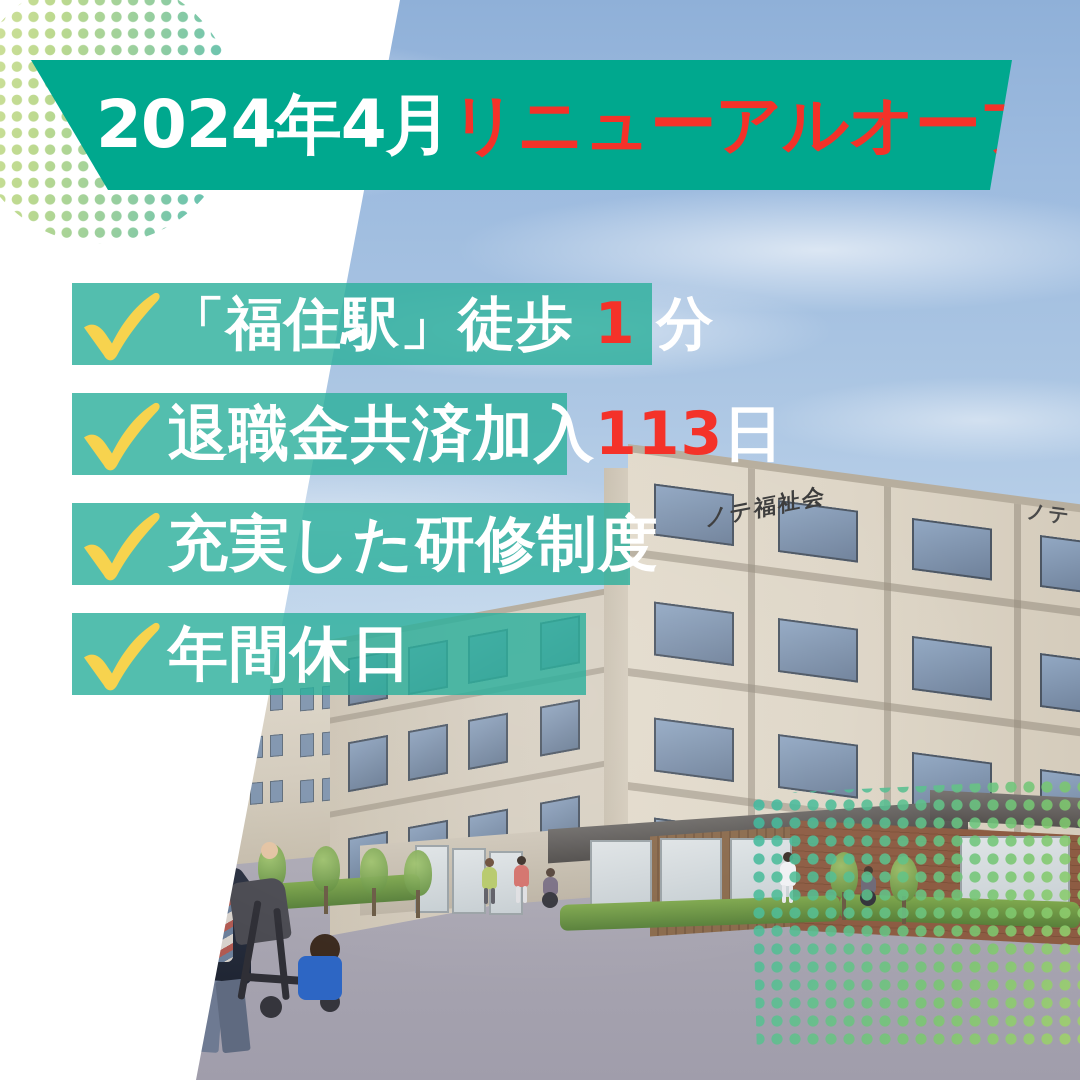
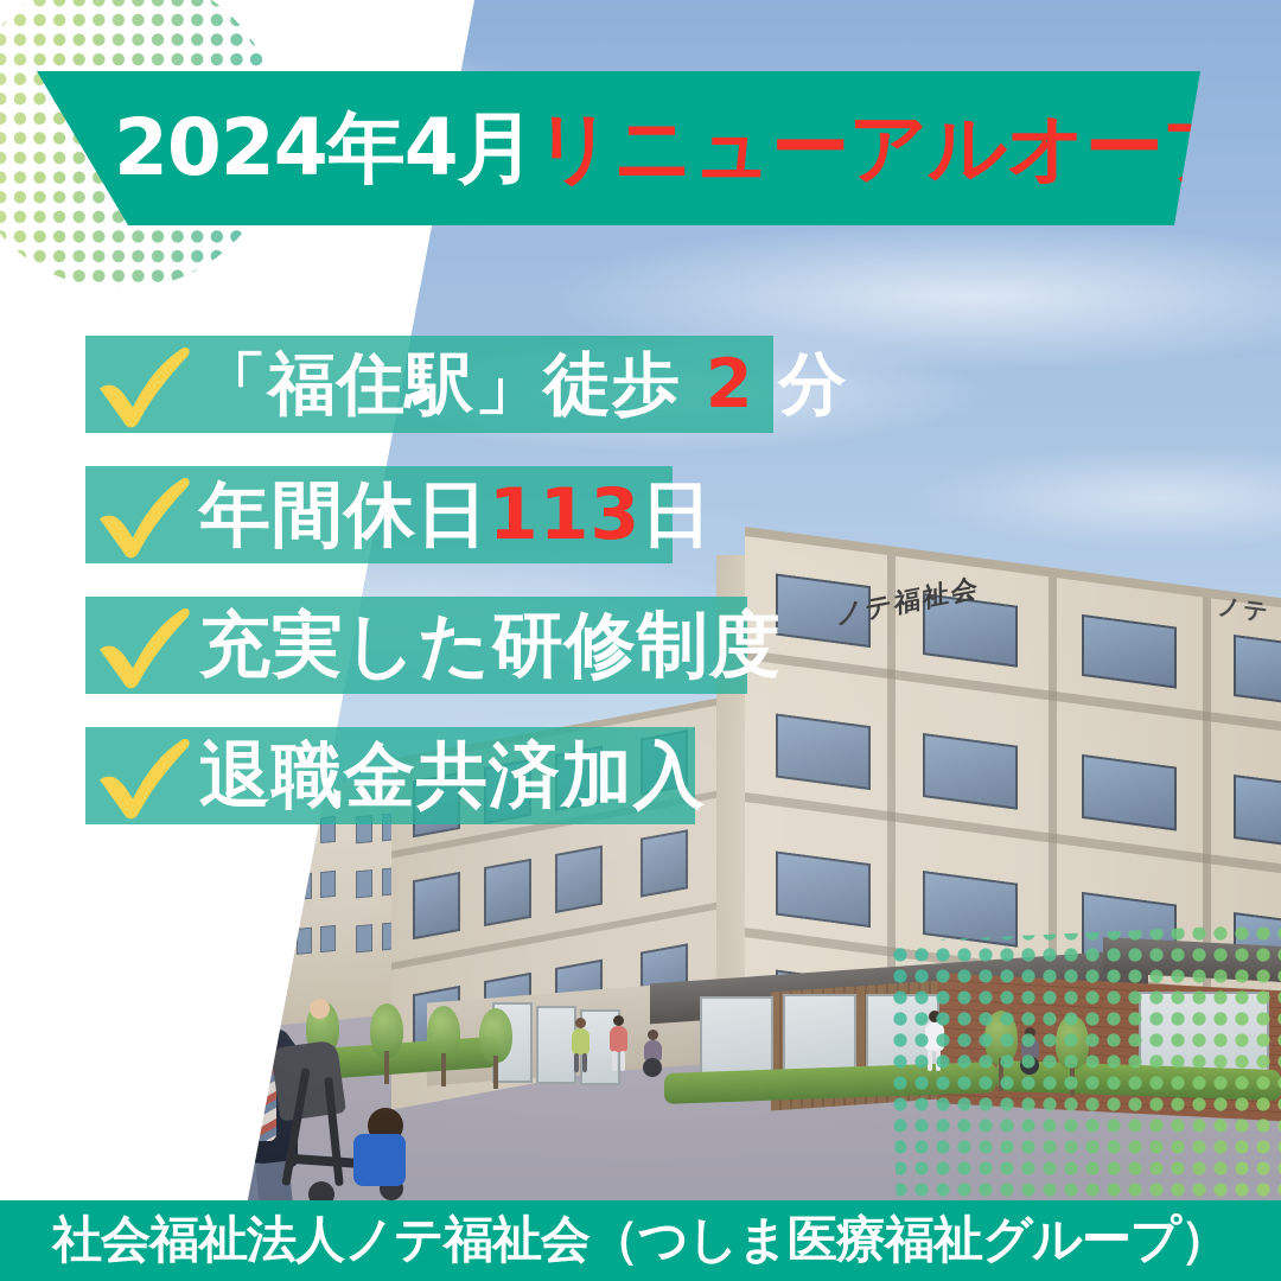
  2024年4月リニューアルオー
- 「福住駅」徒歩 1 分
+ 「福住駅」徒歩 2 分
- 退職金共済加入113日
+ 年間休日113日
  充実した研修制度
- 年間休日
+ 退職金共済加入
+ 社会福祉法人ノテ福祉会（つしま医療福祉グループ）
